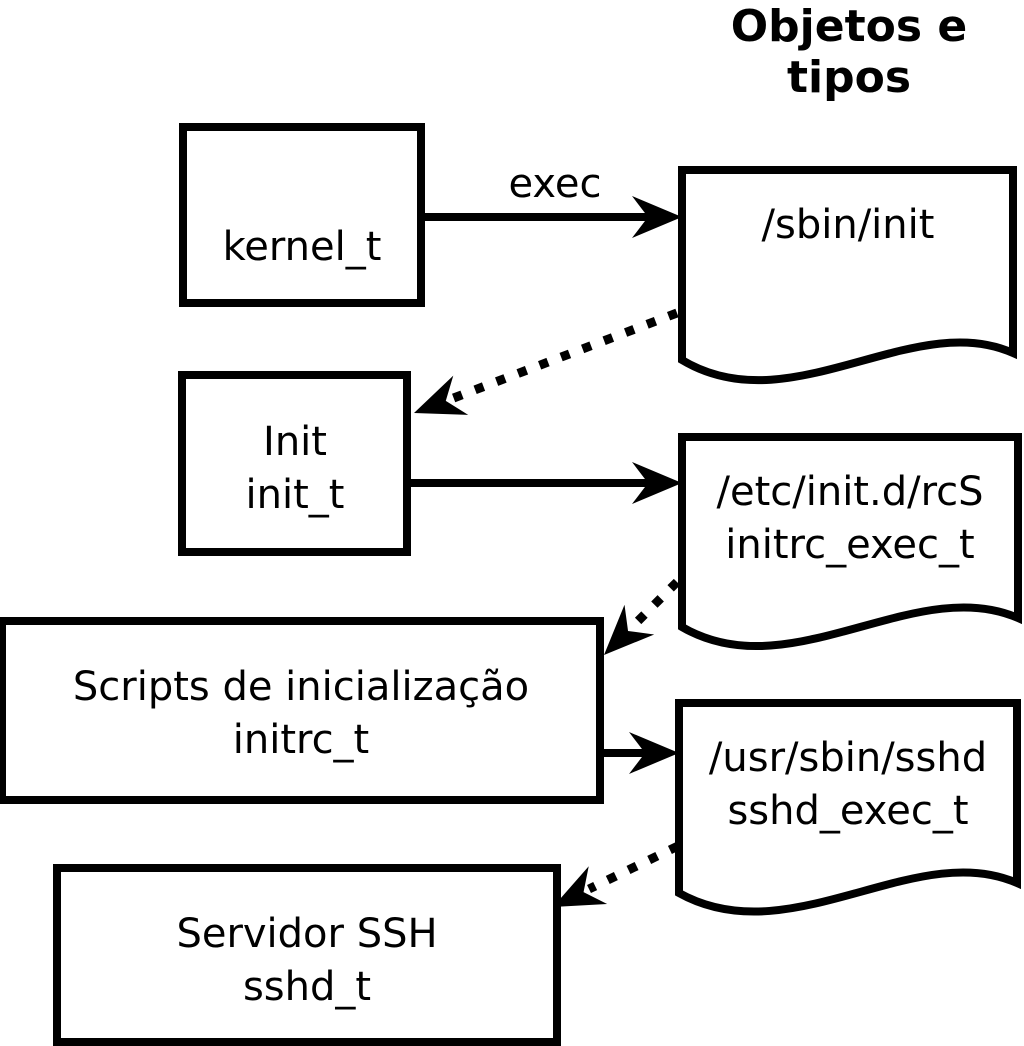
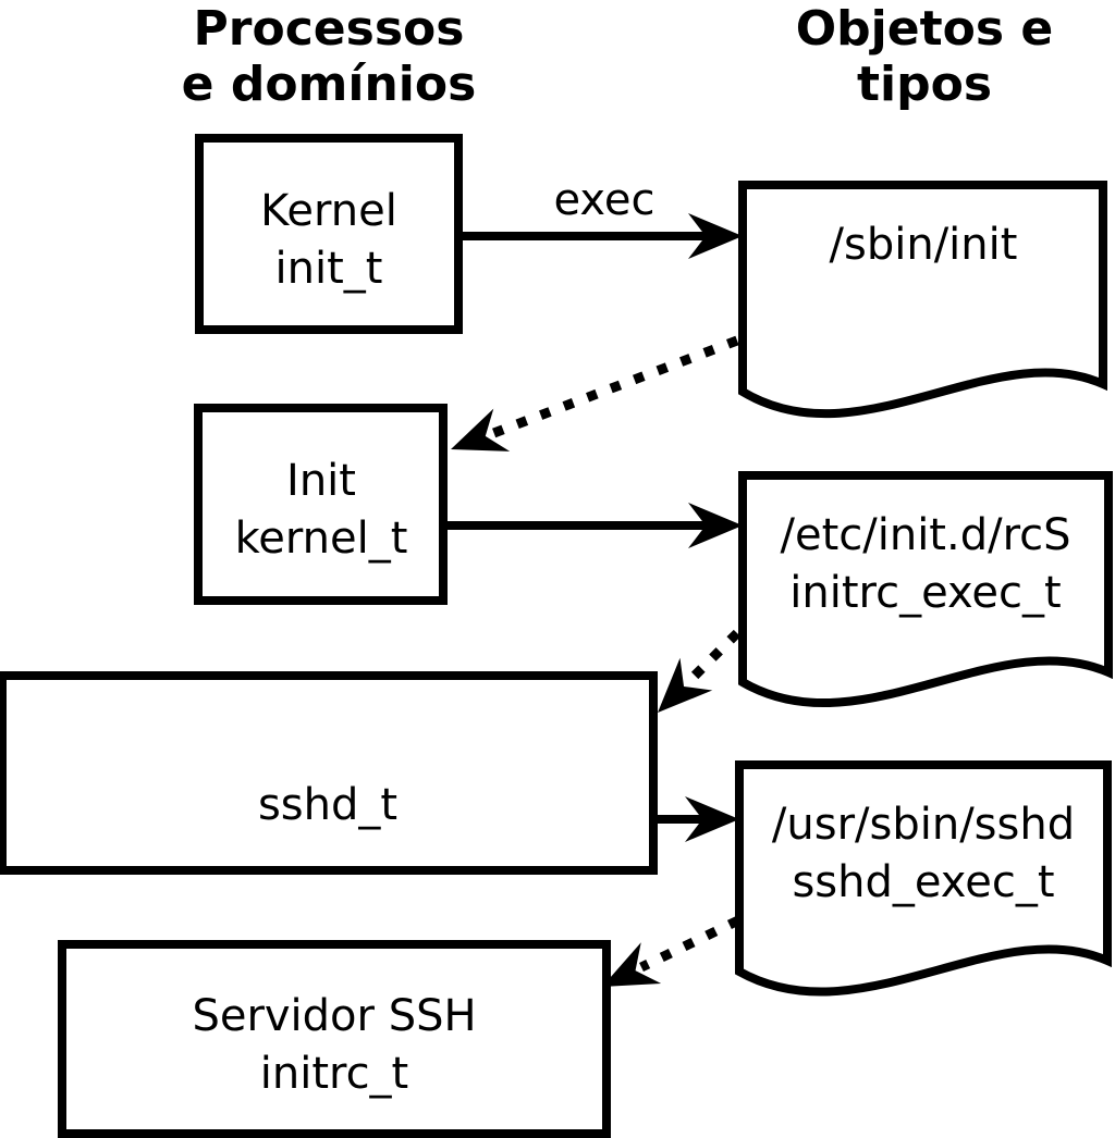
+ Processos
+ e domínios
  Objetos e
  tipos
  exec
+ Kernel
- kernel_t
+ init_t
  Init
- init_t
+ kernel_t
- Scripts de inicialização
- initrc_t
+ sshd_t
  Servidor SSH
- sshd_t
+ initrc_t
  /sbin/init
  /etc/init.d/rcS
  initrc_exec_t
  /usr/sbin/sshd
  sshd_exec_t
